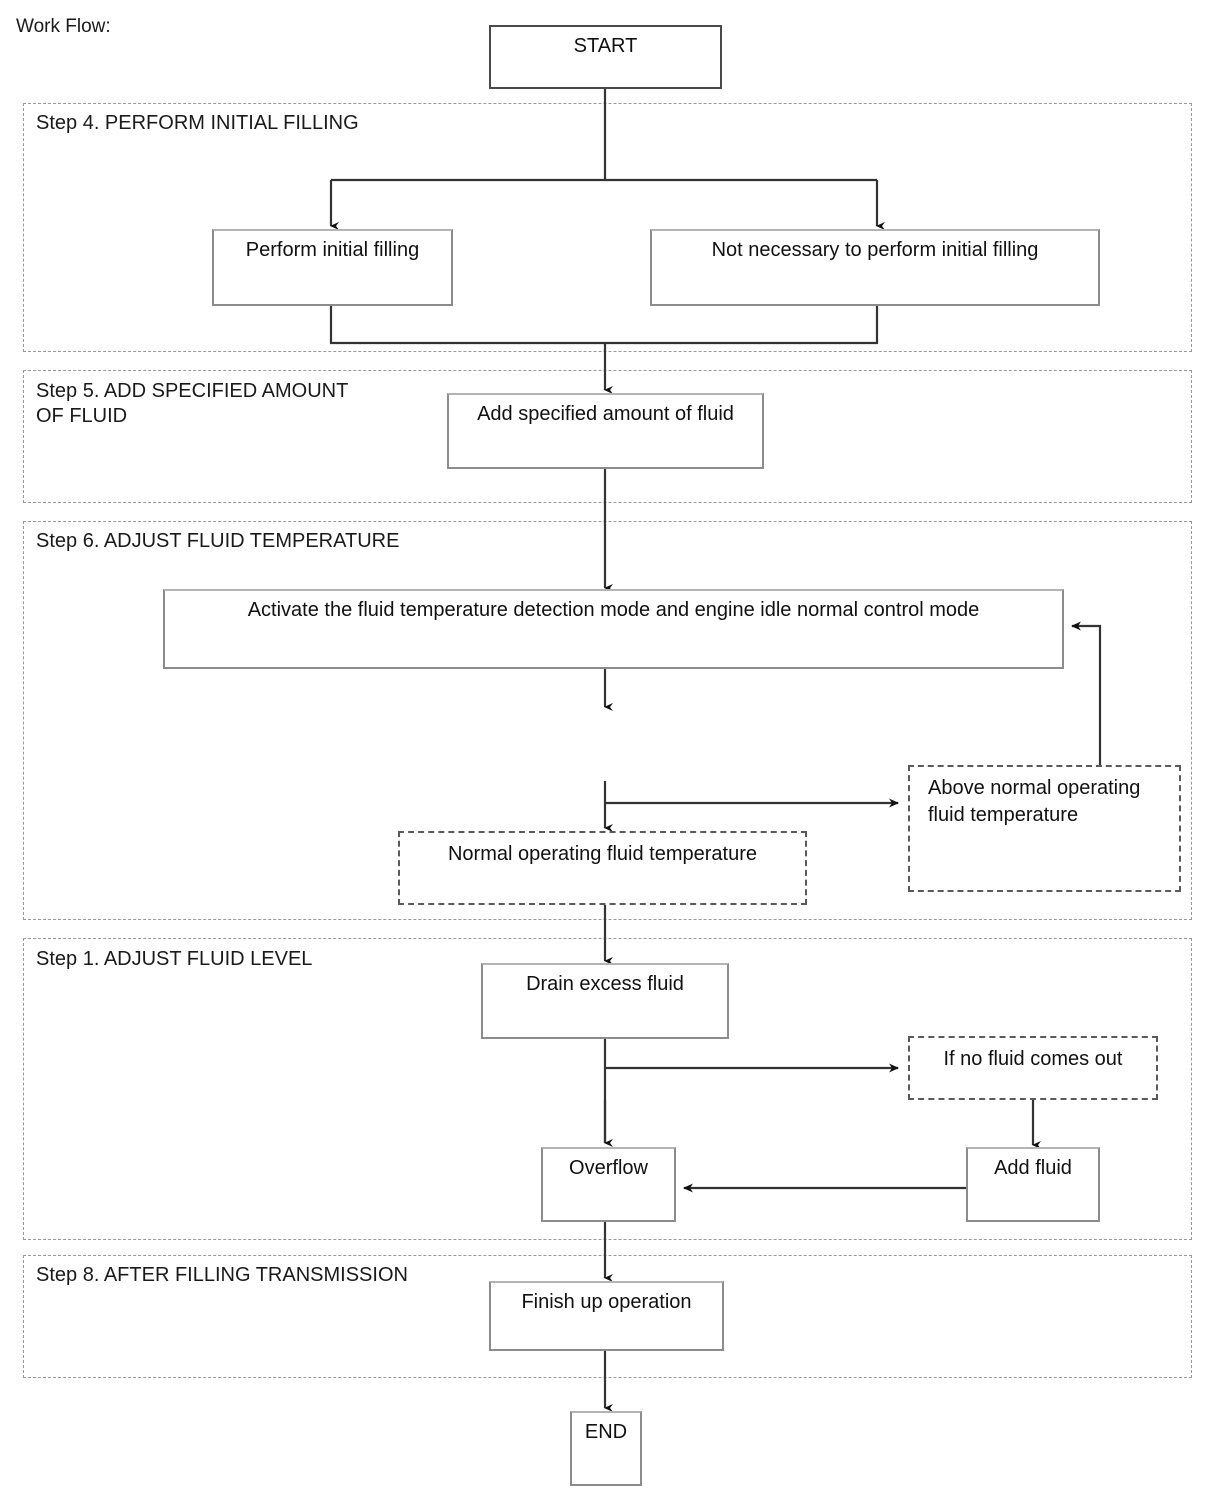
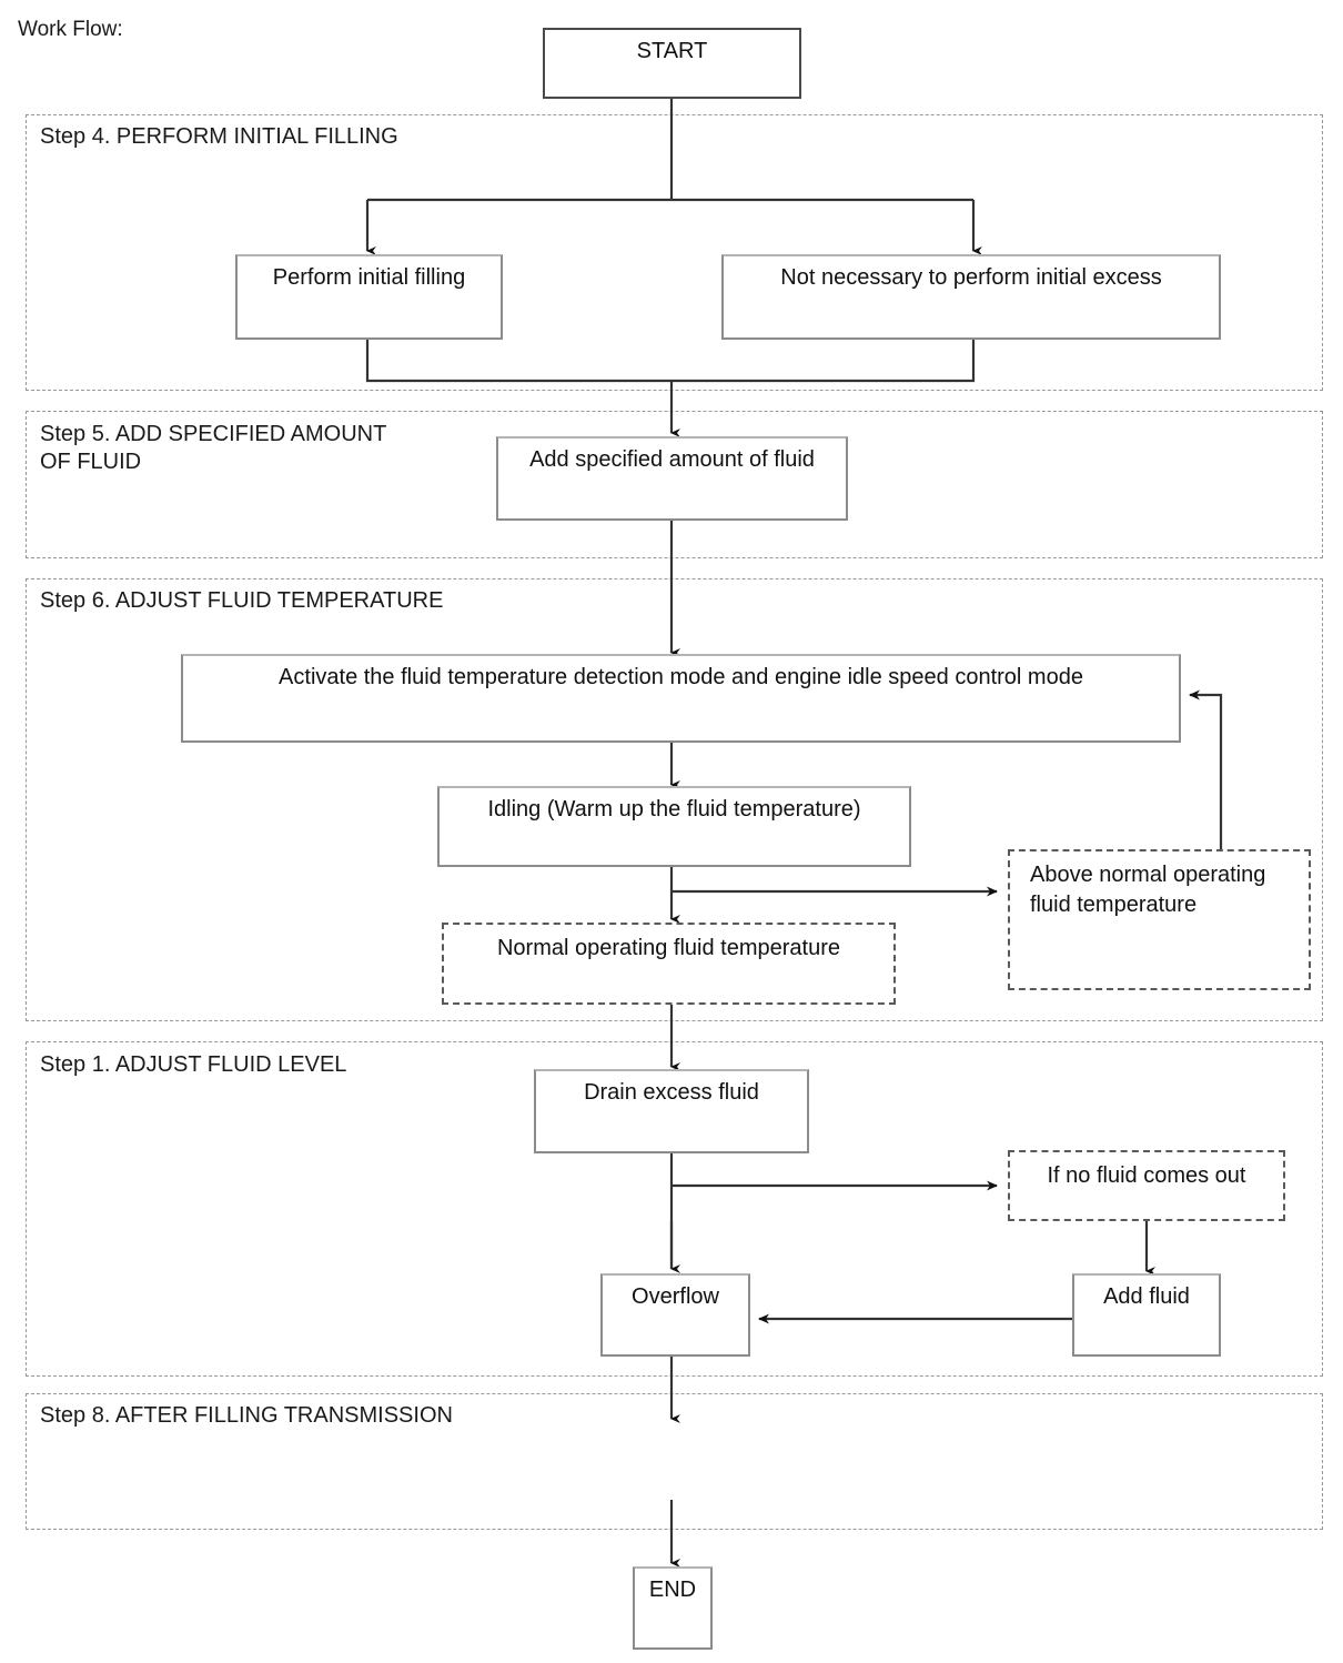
  Work Flow:
  Step 4. PERFORM INITIAL FILLING
  Step 5. ADD SPECIFIED AMOUNT
  OF FLUID
  Step 6. ADJUST FLUID TEMPERATURE
  Step 1. ADJUST FLUID LEVEL
  Step 8. AFTER FILLING TRANSMISSION
  START
  Perform initial filling
- Not necessary to perform initial filling
+ Not necessary to perform initial excess
  Add specified amount of fluid
- Activate the fluid temperature detection mode and engine idle normal control mode
+ Activate the fluid temperature detection mode and engine idle speed control mode
+ Idling (Warm up the fluid temperature)
  Normal operating fluid temperature
  Above normal operating
  fluid temperature
  Drain excess fluid
  If no fluid comes out
  Overflow
  Add fluid
- Finish up operation
  END
